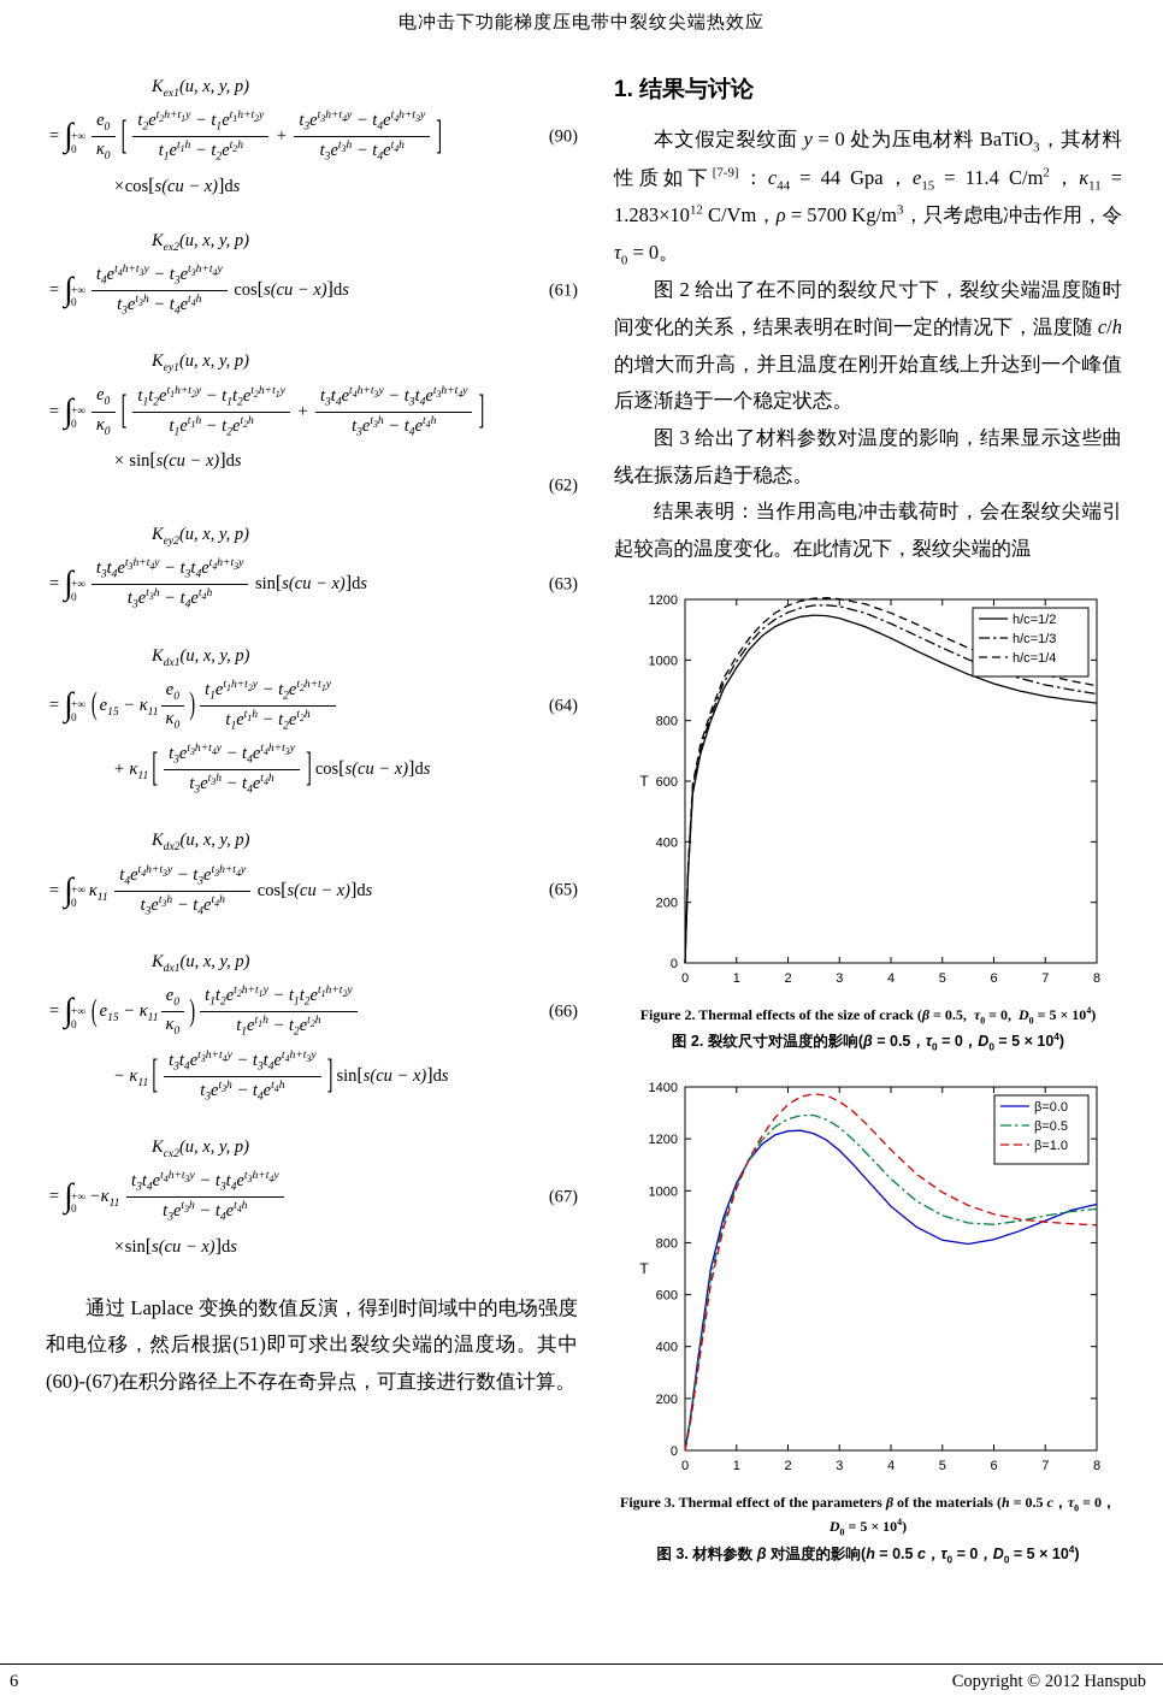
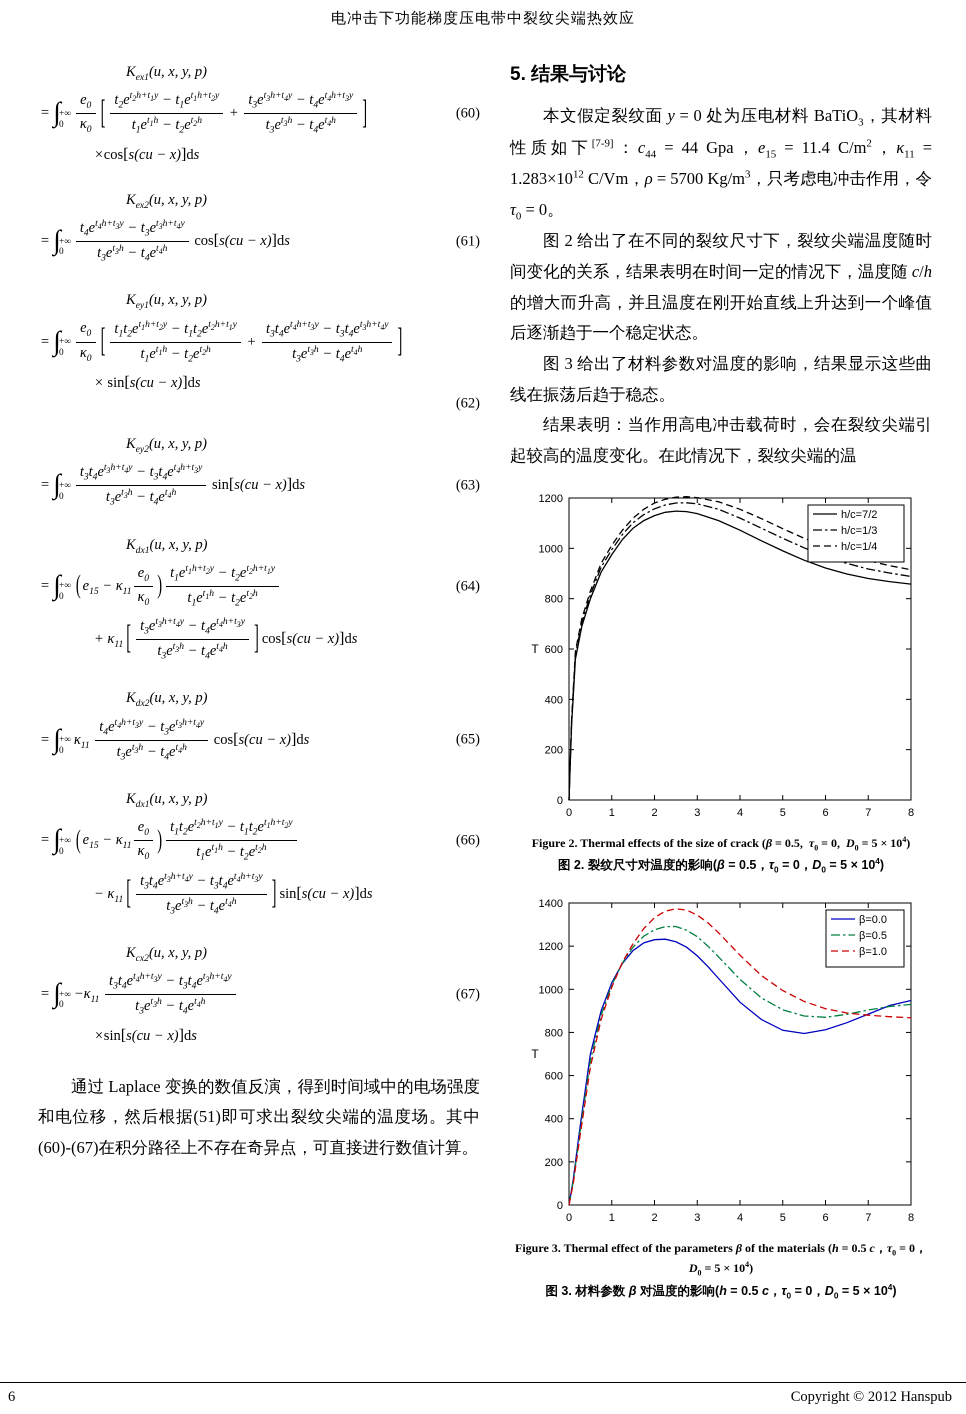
  电冲击下功能梯度压电带中裂纹尖端热效应
  Kex1(u, x, y, p)
  = ∫
  +∞
  0
  e0
  κ0
  [
  t2et2h+t1y − t1et1h+t2y
  t1et1h − t2et2h
  +
  t3et3h+t4y − t4et4h+t3y
  t3et3h − t4et4h
  ]
- (90)
+ (60)
  ×cos[s(cu − x)]ds
  Kex2(u, x, y, p)
  = ∫
  +∞
  0
  t4et4h+t3y − t3et3h+t4y
  t3et3h − t4et4h
  cos[s(cu − x)]ds
  (61)
  Key1(u, x, y, p)
  = ∫
  +∞
  0
  e0
  κ0
  [
  t1t2et1h+t2y − t1t2et2h+t1y
  t1et1h − t2et2h
  +
  t3t4et4h+t3y − t3t4et3h+t4y
  t3et3h − t4et4h
  ]
  × sin[s(cu − x)]ds
  (62)
  Key2(u, x, y, p)
  = ∫
  +∞
  0
  t3t4et3h+t4y − t3t4et4h+t3y
  t3et3h − t4et4h
  sin[s(cu − x)]ds
  (63)
  Kdx1(u, x, y, p)
  = ∫
  +∞
  0
  ( e15 − κ11
  e0
  κ0
  )
  t1et1h+t2y − t2et2h+t1y
  t1et1h − t2et2h
  (64)
  + κ11[
  t3et3h+t4y − t4et4h+t3y
  t3et3h − t4et4h
  ] cos[s(cu − x)]ds
  Kdx2(u, x, y, p)
  = ∫
  +∞
  0
  κ11
  t4et4h+t3y − t3et3h+t4y
  t3et3h − t4et4h
  cos[s(cu − x)]ds
  (65)
  Kdx1(u, x, y, p)
  = ∫
  +∞
  0
  ( e15 − κ11
  e0
  κ0
  )
  t1t2et2h+t1y − t1t2et1h+t2y
  t1et1h − t2et2h
  (66)
  − κ11[
  t3t4et3h+t4y − t3t4et4h+t3y
  t3et3h − t4et4h
  ] sin[s(cu − x)]ds
  Kcx2(u, x, y, p)
  = ∫
  +∞
  0
  −κ11
  t3t4et4h+t3y − t3t4et3h+t4y
  t3et3h − t4et4h
  (67)
  ×sin[s(cu − x)]ds
  通过 Laplace 变换的数值反演，得到时间域中的电场强度和电位移，然后根据(51)即可求出裂纹尖端的温度场。其中(60)-(67)在积分路径上不存在奇异点，可直接进行数值计算。
- 1. 结果与讨论
+ 5. 结果与讨论
  本文假定裂纹面 y = 0 处为压电材料 BaTiO3，其材料性质如下[7-9]：c44 = 44 Gpa，e15 = 11.4 C/m2，κ11 = 1.283×1012 C/Vm，ρ = 5700 Kg/m3，只考虑电冲击作用，令 τ0 = 0。
  图 2 给出了在不同的裂纹尺寸下，裂纹尖端温度随时间变化的关系，结果表明在时间一定的情况下，温度随 c/h 的增大而升高，并且温度在刚开始直线上升达到一个峰值后逐渐趋于一个稳定状态。
  图 3 给出了材料参数对温度的影响，结果显示这些曲线在振荡后趋于稳态。
  结果表明：当作用高电冲击载荷时，会在裂纹尖端引起较高的温度变化。在此情况下，裂纹尖端的温
  0
  1
  2
  3
  4
  5
  6
  7
  8
  0
  200
  400
  600
  800
  1000
  1200
  T
- h/c=1/2
+ h/c=7/2
  h/c=1/3
  h/c=1/4
  Figure 2. Thermal effects of the size of crack (β = 0.5, τ0 = 0, D0 = 5 × 104)
  图 2. 裂纹尺寸对温度的影响(β = 0.5，τ0 = 0，D0 = 5 × 104)
  0
  1
  2
  3
  4
  5
  6
  7
  8
  0
  200
  400
  600
  800
  1000
  1200
  1400
  T
  β=0.0
  β=0.5
  β=1.0
  Figure 3. Thermal effect of the parameters β of the materials (h = 0.5 c，τ0 = 0，D0 = 5 × 104)
  图 3. 材料参数 β 对温度的影响(h = 0.5 c，τ0 = 0，D0 = 5 × 104)
  6
  Copyright © 2012 Hanspub
